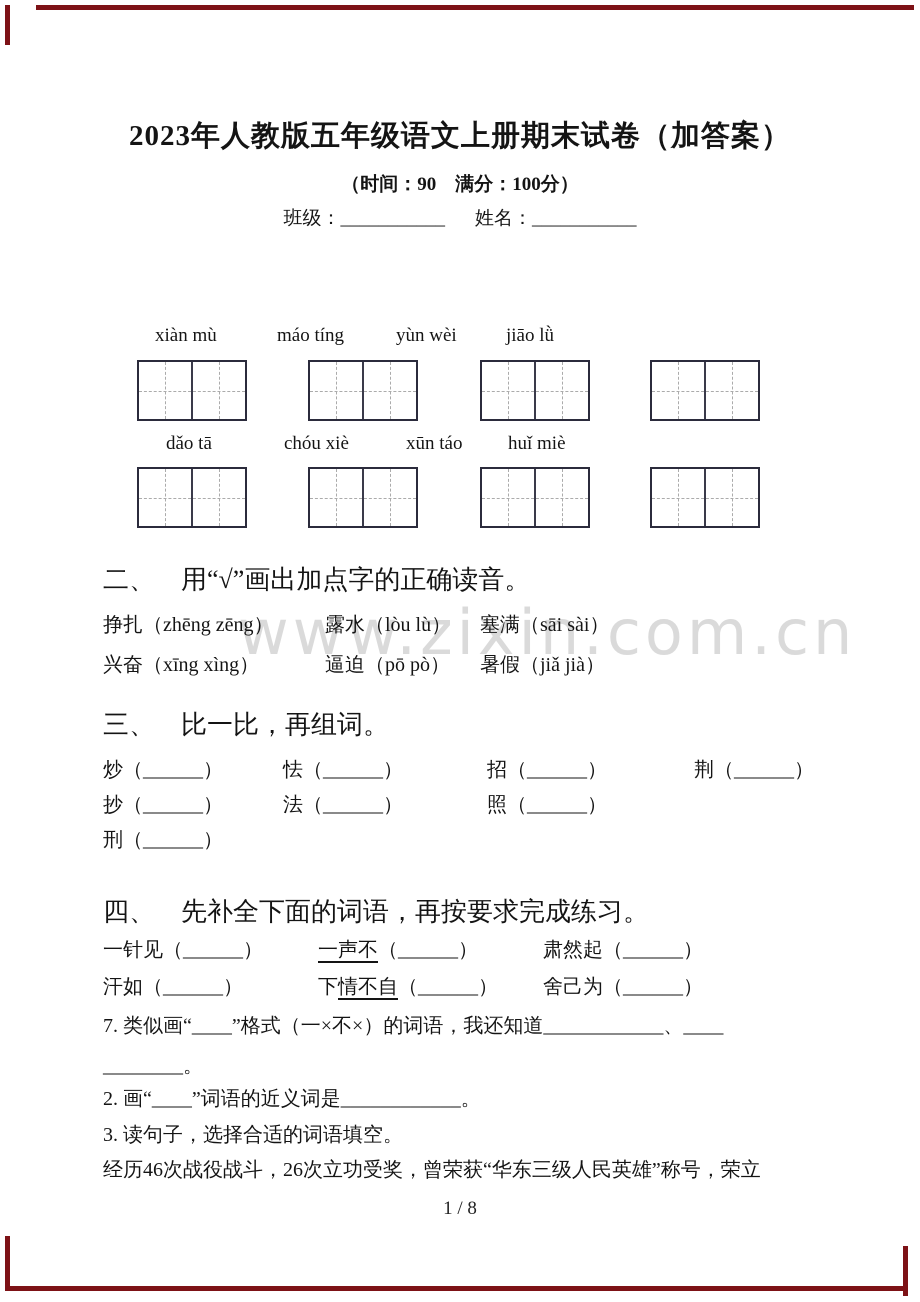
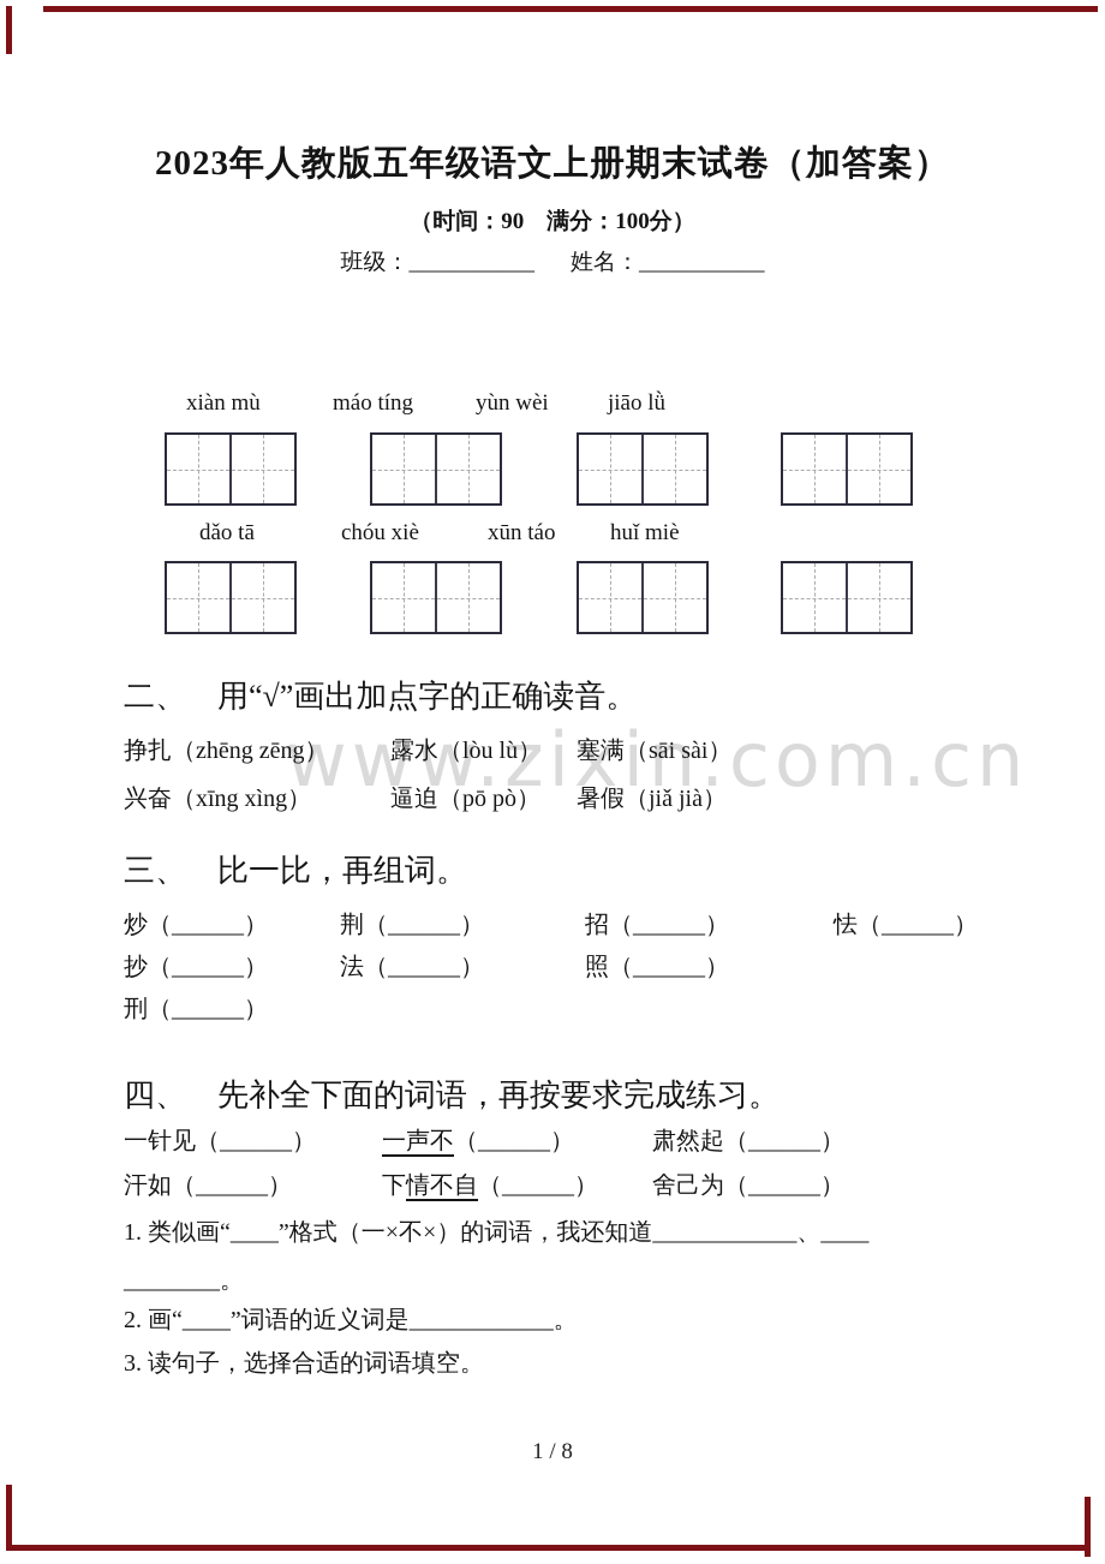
  www.zixin.com.cn
  2023年人教版五年级语文上册期末试卷（加答案）
  （时间：90 满分：100分）
  班级：___________ 姓名：___________
  xiàn mù
  máo tíng
  yùn wèi
  jiāo lǜ
  dǎo tā
  chóu xiè
  xūn táo
  huǐ miè
  二、 用“√”画出加点字的正确读音。
  挣扎（zhēng zēng）
  露水（lòu lù）
  塞满（sāi sài）
  兴奋（xīng xìng）
  逼迫（pō pò）
  暑假（jiǎ jià）
  三、 比一比，再组词。
  炒（______）
- 怯（______）
+ 荆（______）
  招（______）
- 荆（______）
+ 怯（______）
  抄（______）
  法（______）
  照（______）
  刑（______）
  四、 先补全下面的词语，再按要求完成练习。
  一针见（______）
  一声不（______）
  肃然起（______）
  汗如（______）
  下情不自（______）
  舍己为（______）
- 7. 类似画“____”格式（一×不×）的词语，我还知道____________、____
+ 1. 类似画“____”格式（一×不×）的词语，我还知道____________、____
  ________。
  2. 画“____”词语的近义词是____________。
  3. 读句子，选择合适的词语填空。
- 经历46次战役战斗，26次立功受奖，曾荣获“华东三级人民英雄”称号，荣立
  1 / 8
